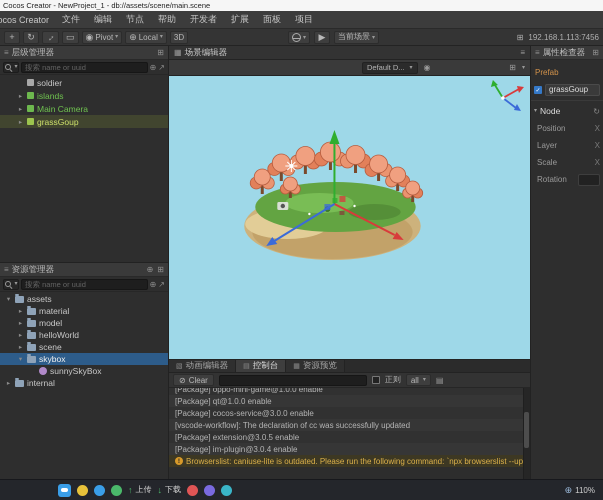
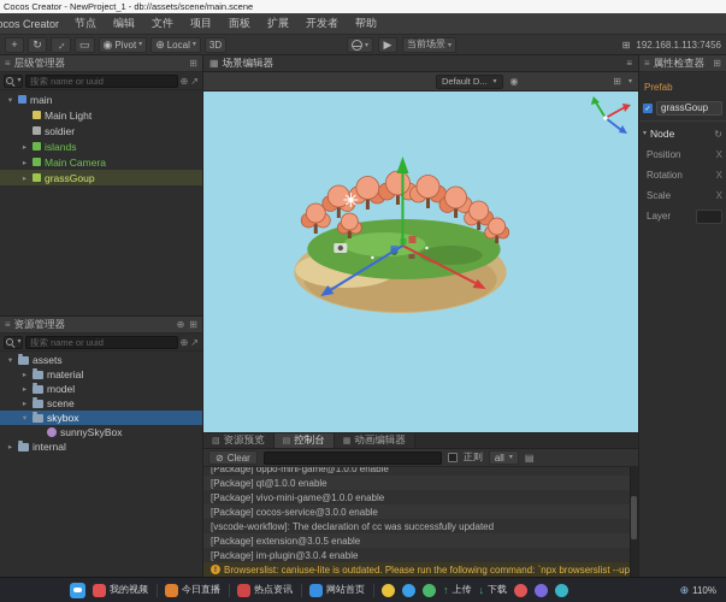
  Cocos Creator - NewProject_1 - db://assets/scene/main.scene
  ocos Creator
- 文件
+ 节点
  编辑
- 节点
+ 文件
- 帮助
+ 项目
- 开发者
+ 面板
  扩展
- 面板
+ 开发者
- 项目
+ 帮助
  +
  ↻
  ▭
  ◉
  Pivot
  ⊕
  Local
  3D
  ▶
  当前场景
  ⊞
  192.168.1.113:7456
  ≡
  层级管理器
  ⊞
  搜索 name or uuid
  ⊕
  ↗
+ main
+ Main Light
  soldier
  islands
  Main Camera
  grassGoup
  ≡
  资源管理器
  ⊕
  ⊞
  搜索 name or uuid
  ⊕
  ↗
  assets
  material
  model
- helloWorld
  scene
  skybox
  sunnySkyBox
  internal
  ▦
  场景编辑器
  ≡
  Default D...
  ◉
  ⊞
- 动画编辑器
+ 资源预览
  控制台
- 资源预览
+ 动画编辑器
  ⊘
  Clear
  正则
  all
  ▤
  [Package] oppo-mini-game@1.0.0 enable
  [Package] qt@1.0.0 enable
+ [Package] vivo-mini-game@1.0.0 enable
  [Package] cocos-service@3.0.0 enable
  [vscode-workflow]: The declaration of cc was successfully updated
  [Package] extension@3.0.5 enable
  [Package] im-plugin@3.0.4 enable
  Browserslist: caniuse-lite is outdated. Please run the following command: `npx browserslist --up
  ≡
  属性检查器
  ⊞
  Prefab
  grassGoup
  Node
  ↻
  Position
  X
- Layer
+ Rotation
  X
  Scale
  X
- Rotation
+ Layer
+ 我的视频
+ 今日直播
+ 热点资讯
+ 网站首页
  ↑
  上传
  ↓
  下载
  ⊕
  110%
